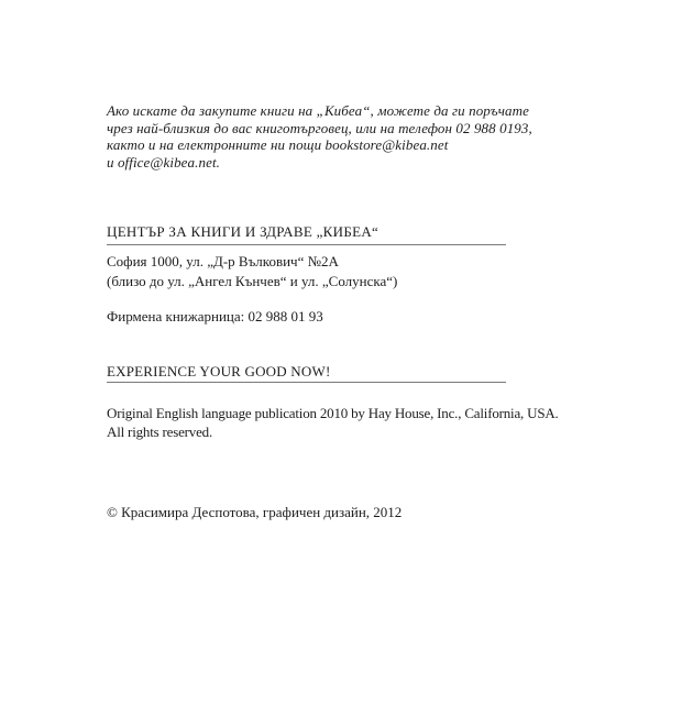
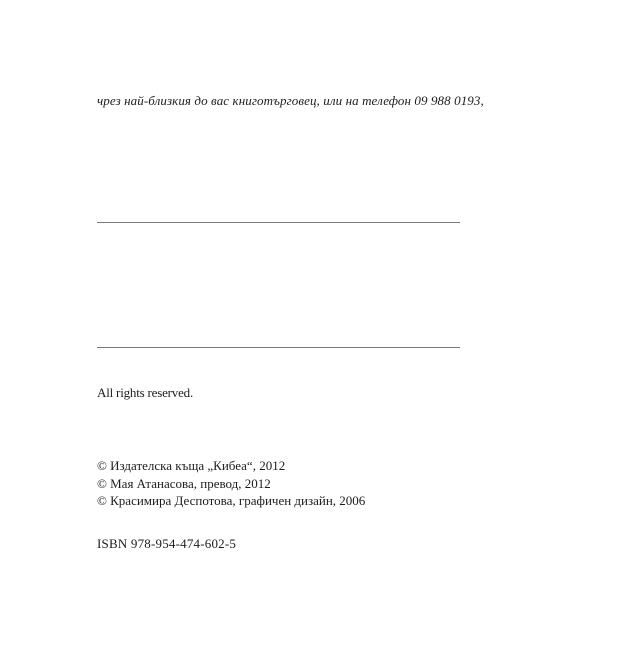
- Ако искате да закупите книги на „Кибеа“, можете да ги поръчате
- чрез най-близкия до вас книготърговец, или на телефон 02 988 0193,
+ чрез най-близкия до вас книготърговец, или на телефон 09 988 0193,
- както и на електронните ни пощи bookstore@kibea.net
- и office@kibea.net.
- ЦЕНТЪР ЗА КНИГИ И ЗДРАВЕ „КИБЕА“
- София 1000, ул. „Д-р Вълкович“ №2А
- (близо до ул. „Ангел Кънчев“ и ул. „Солунска“)
- Фирмена книжарница: 02 988 01 93
- EXPERIENCE YOUR GOOD NOW!
- Original English language publication 2010 by Hay House, Inc., California, USA.
  All rights reserved.
+ © Издателска къща „Кибеа“, 2012
+ © Мая Атанасова, превод, 2012
- © Красимира Деспотова, графичен дизайн, 2012
+ © Красимира Деспотова, графичен дизайн, 2006
+ ISBN 978-954-474-602-5
